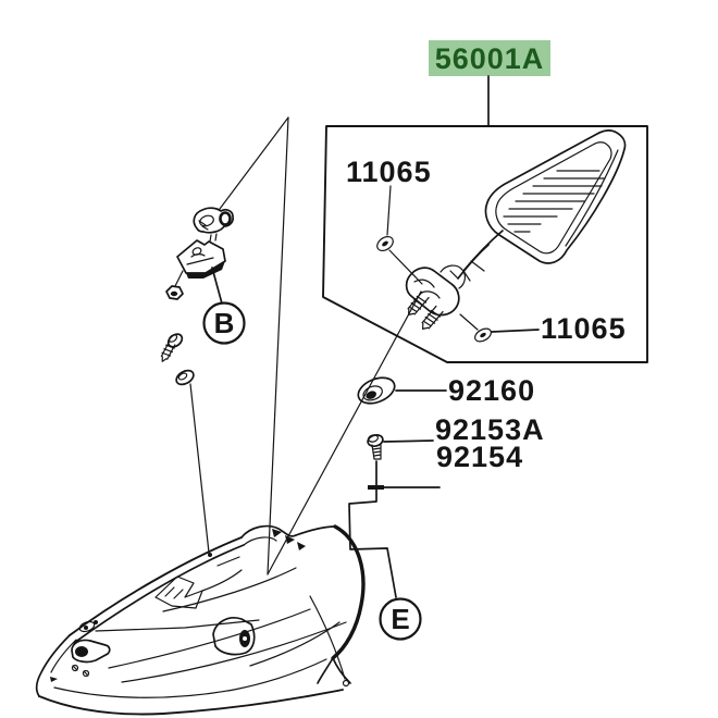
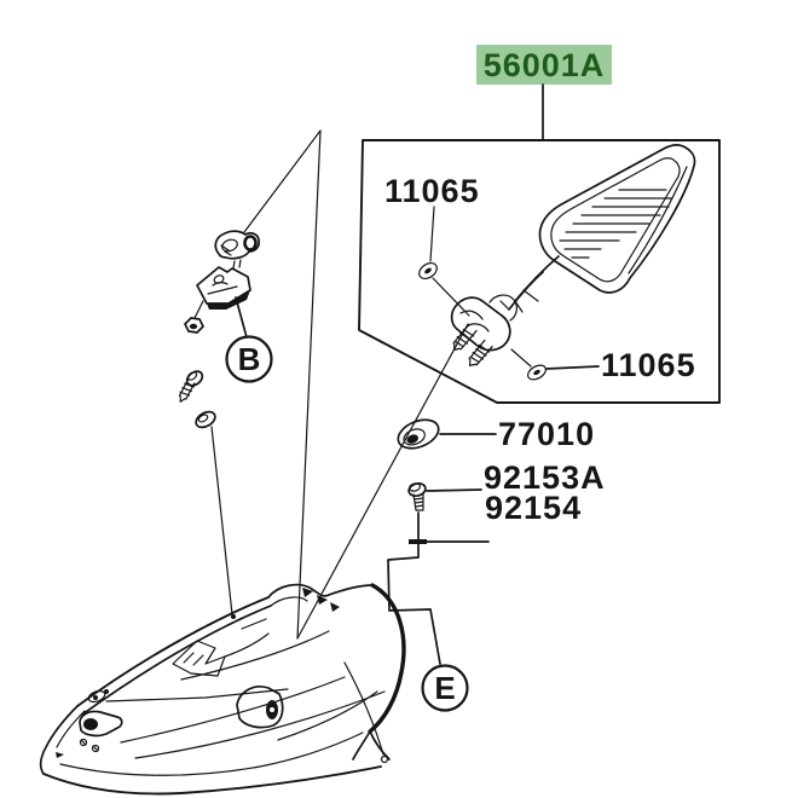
  56001A
  11065
  11065
- 92160
+ 77010
  92153A
  92154
  B
  E
